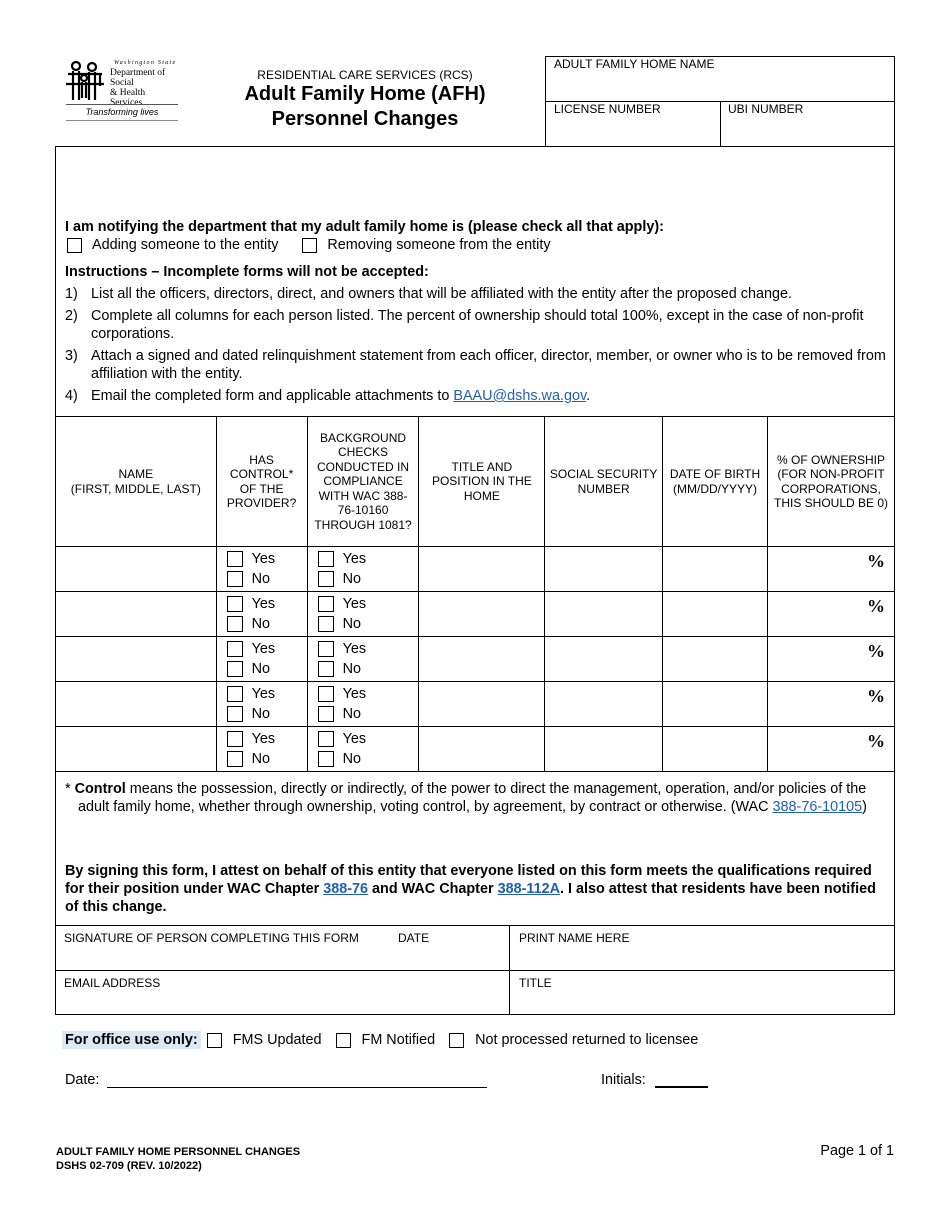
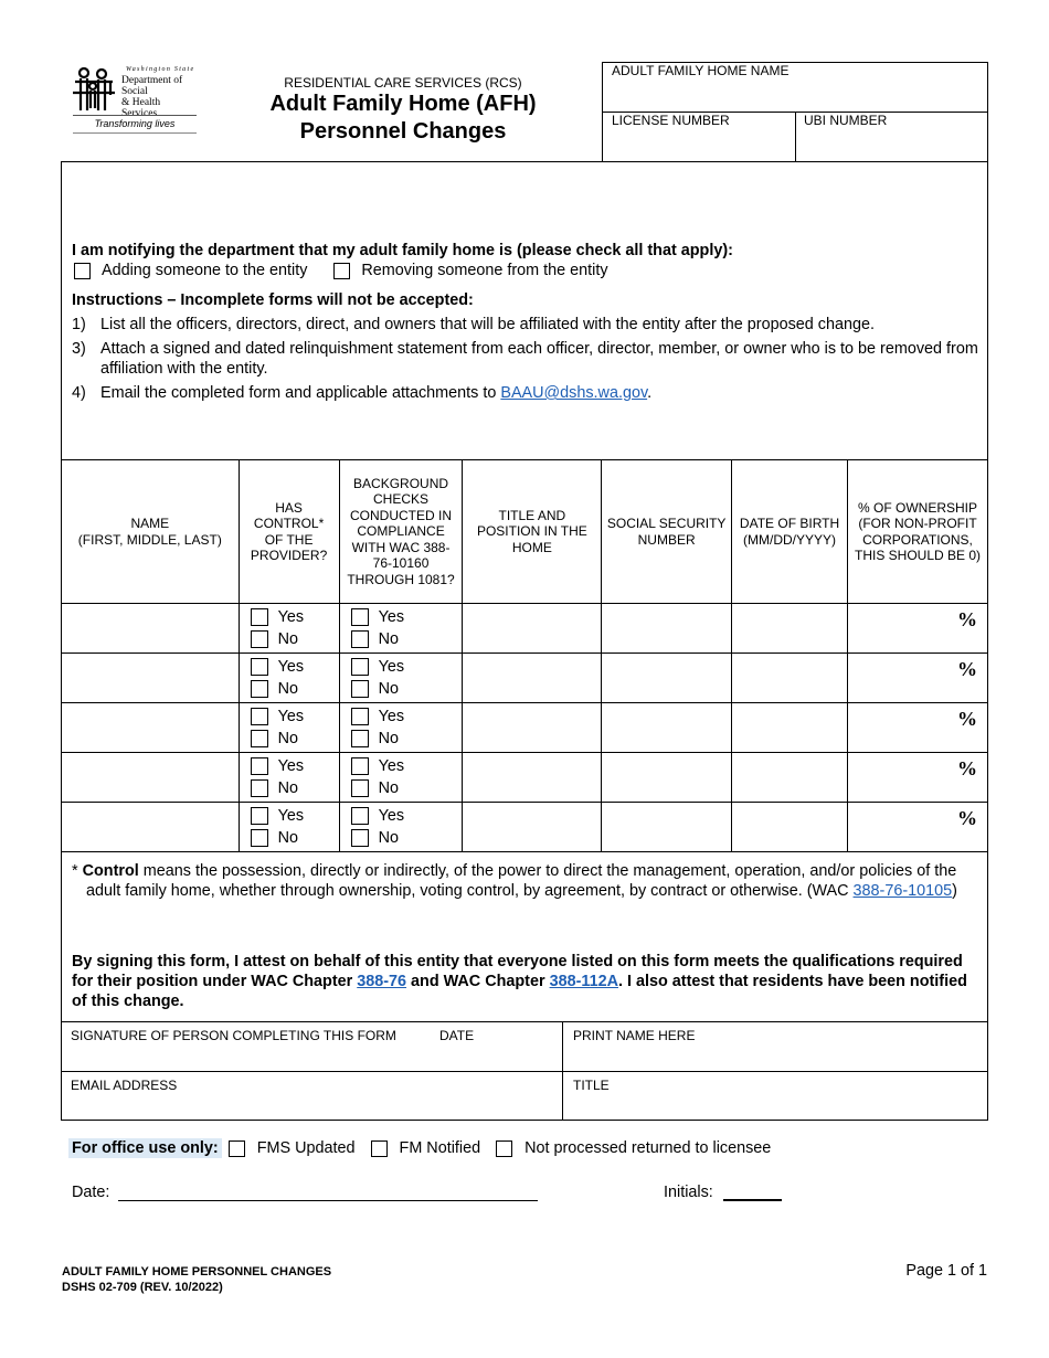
  Department of Social
  & Health Services
  Transforming lives
  RESIDENTIAL CARE SERVICES (RCS)
  Adult Family Home (AFH)
  Personnel Changes
  ADULT FAMILY HOME NAME
  LICENSE NUMBER
  UBI NUMBER
  I am notifying the department that my adult family home is (please check all that apply):
  Adding someone to the entity
  Removing someone from the entity
  Instructions – Incomplete forms will not be accepted:
  1)
  List all the officers, directors, direct, and owners that will be affiliated with the entity after the proposed change.
- 2)
- Complete all columns for each person listed. The percent of ownership should total 100%, except in the case of non-profit corporations.
  3)
  Attach a signed and dated relinquishment statement from each officer, director, member, or owner who is to be removed from affiliation with the entity.
  4)
  Email the completed form and applicable attachments to BAAU@dshs.wa.gov.
  NAME (FIRST, MIDDLE, LAST)	HAS CONTROL* OF THE PROVIDER?	BACKGROUND CHECKS CONDUCTED IN COMPLIANCE WITH WAC 388-76-10160 THROUGH 1081?	TITLE AND POSITION IN THE HOME	SOCIAL SECURITY NUMBER	DATE OF BIRTH (MM/DD/YYYY)	% OF OWNERSHIP (FOR NON-PROFIT CORPORATIONS, THIS SHOULD BE 0)
  	Yes No	Yes No				%
  	Yes No	Yes No				%
  	Yes No	Yes No				%
  	Yes No	Yes No				%
  	Yes No	Yes No				%
  * Control means the possession, directly or indirectly, of the power to direct the management, operation, and/or policies of the adult family home, whether through ownership, voting control, by agreement, by contract or otherwise. (WAC 388-76-10105)
  By signing this form, I attest on behalf of this entity that everyone listed on this form meets the qualifications required for their position under WAC Chapter 388-76 and WAC Chapter 388-112A. I also attest that residents have been notified of this change.
  SIGNATURE OF PERSON COMPLETING THIS FORM
  DATE
  PRINT NAME HERE
  EMAIL ADDRESS
  TITLE
  For office use only:
  FMS Updated
  FM Notified
  Not processed returned to licensee
  Date:
  Initials:
  ADULT FAMILY HOME PERSONNEL CHANGES
  DSHS 02-709 (REV. 10/2022)
  Page 1 of 1
